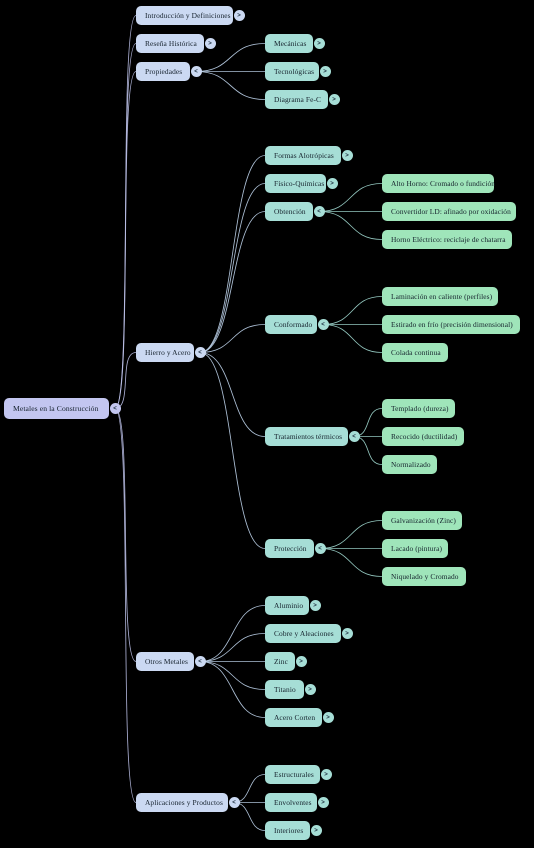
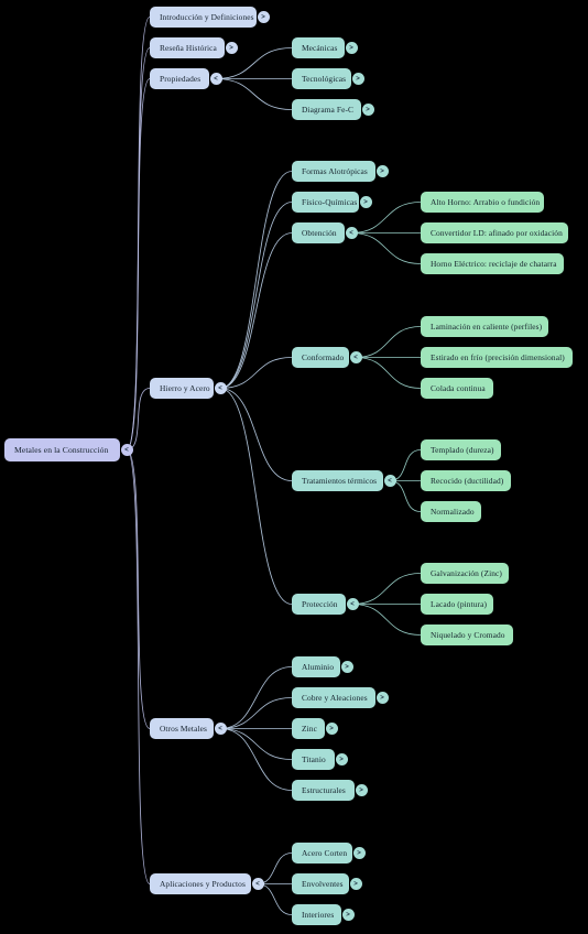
  Metales en la Construcción
  Introducción y Definiciones
  Reseña Histórica
  Propiedades
  Mecánicas
  Tecnológicas
  Diagrama Fe-C
  Hierro y Acero
  Formas Alotrópicas
  Físico-Químicas
  Obtención
- Alto Horno: Cromado o fundición
+ Alto Horno: Arrabio o fundición
  Convertidor LD: afinado por oxidación
  Horno Eléctrico: reciclaje de chatarra
  Conformado
  Laminación en caliente (perfiles)
  Estirado en frío (precisión dimensional)
  Colada continua
  Tratamientos térmicos
  Templado (dureza)
  Recocido (ductilidad)
  Normalizado
  Protección
  Galvanización (Zinc)
  Lacado (pintura)
  Niquelado y Cromado
  Otros Metales
  Aluminio
  Cobre y Aleaciones
  Zinc
  Titanio
- Acero Corten
+ Estructurales
  Aplicaciones y Productos
- Estructurales
+ Acero Corten
  Envolventes
  Interiores
